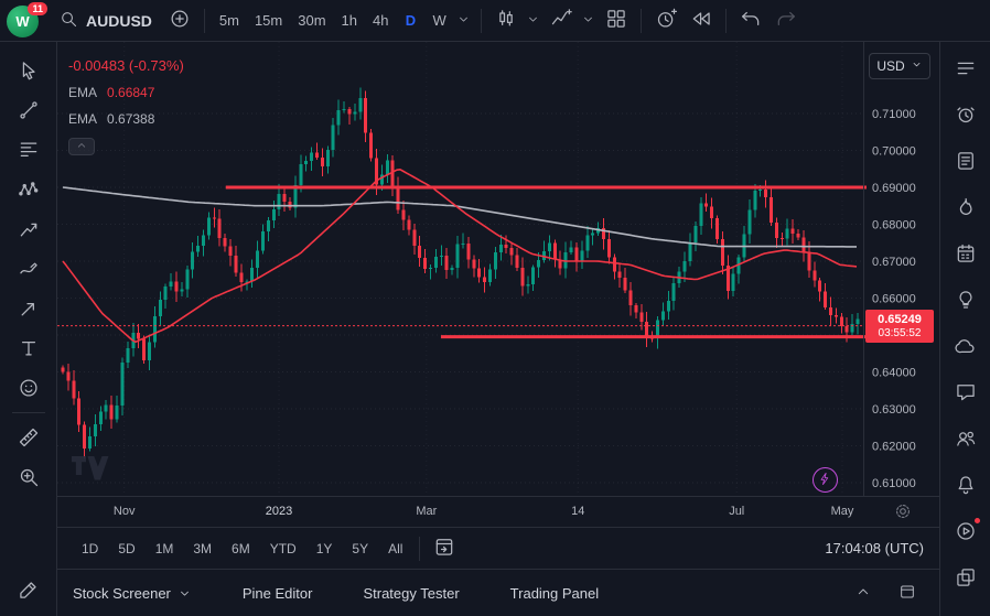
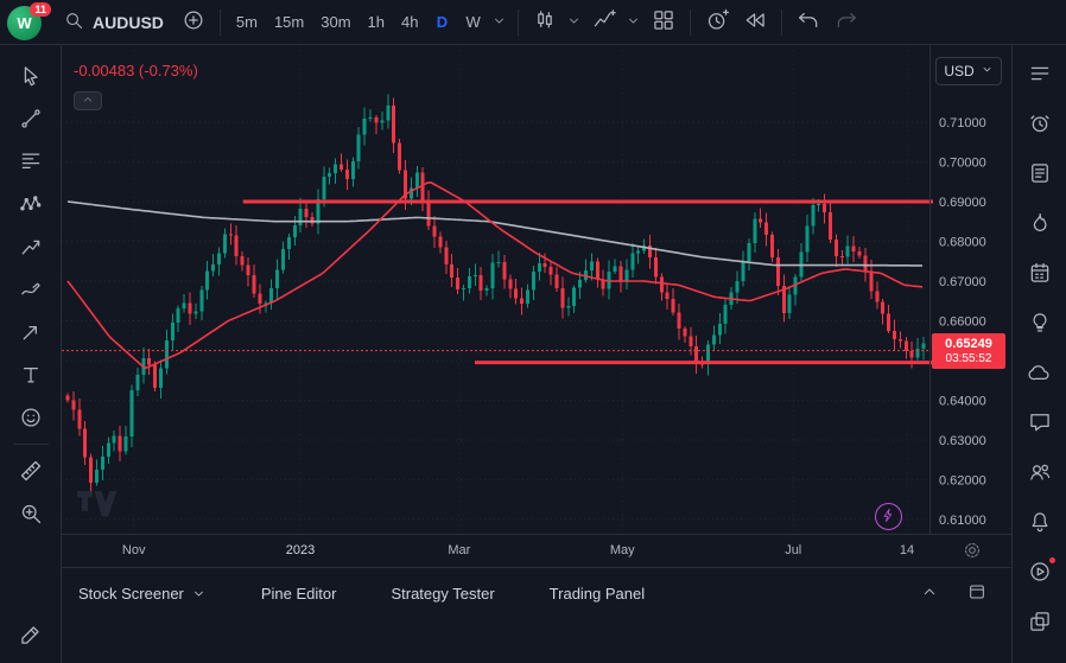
  W
  11
  AUDUSD
  5m
  15m
  30m
  1h
  4h
  D
  W
  0.71000
  0.70000
  0.69000
  0.68000
  0.67000
  0.66000
  0.64000
  0.63000
  0.62000
  0.61000
  -0.00483 (-0.73%)
- EMA 0.66847
- EMA 0.67388
  USD
  0.65249
  03:55:52
  Nov
  2023
  Mar
- 14
+ May
  Jul
- May
+ 14
- 1D
- 5D
- 1M
- 3M
- 6M
- YTD
- 1Y
- 5Y
- All
- 17:04:08 (UTC)
  Stock Screener
  Pine Editor
  Strategy Tester
  Trading Panel
